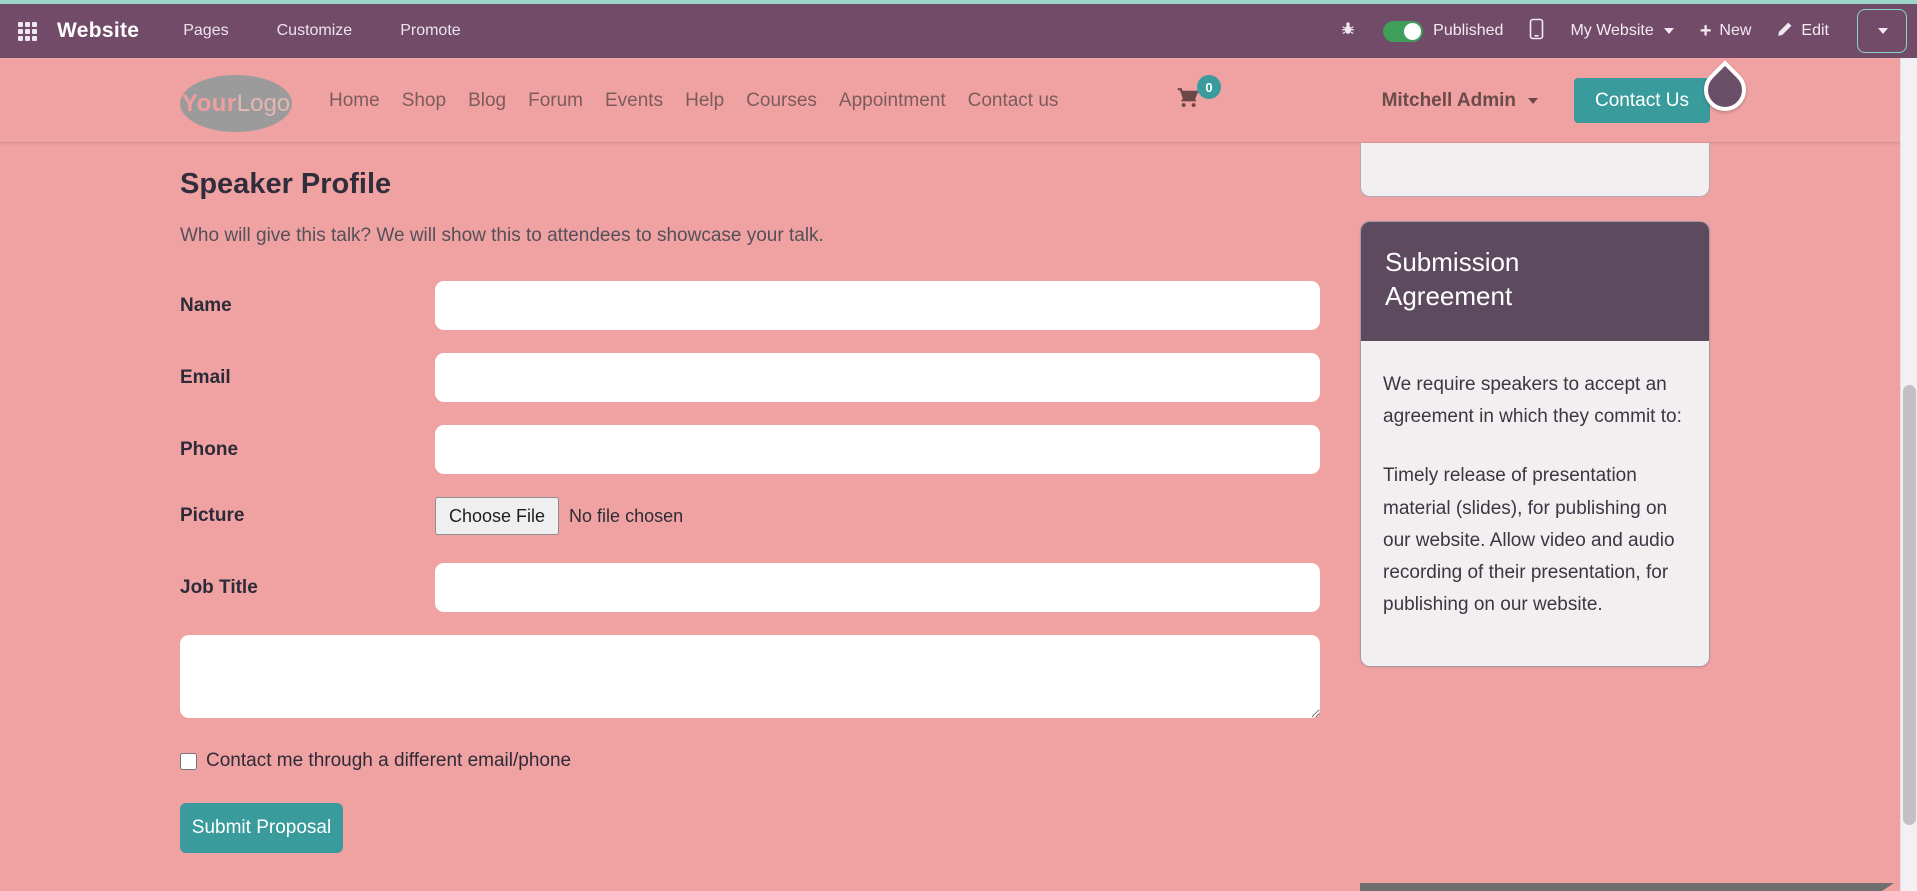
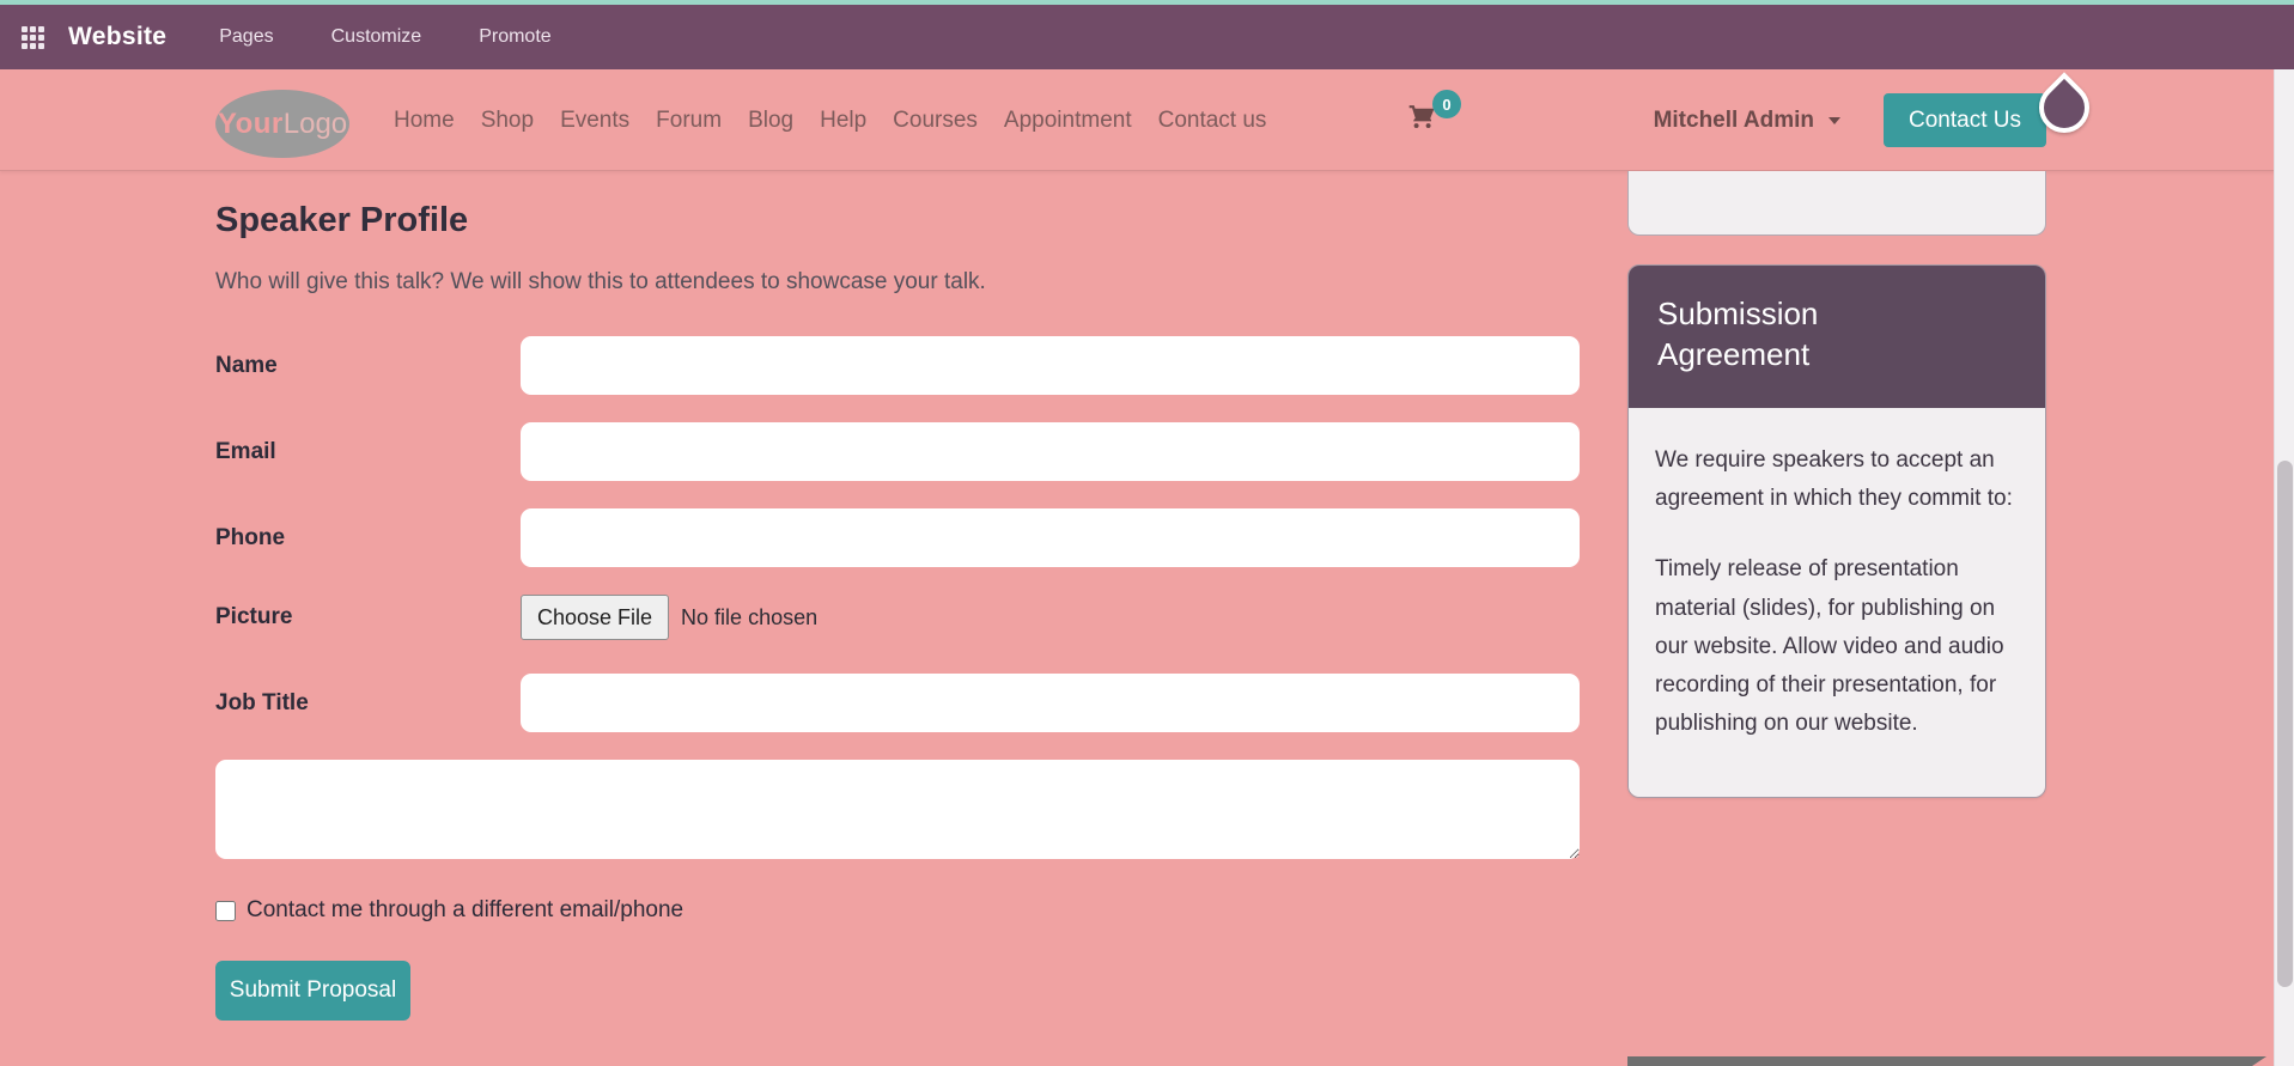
  Website
  Pages
  Customize
  Promote
- Published
- My Website
- +
- New
- Edit
  Your
  Logo
  Home
  Shop
- Blog
+ Events
  Forum
- Events
+ Blog
  Help
  Courses
  Appointment
  Contact us
  0
  Mitchell Admin
  Contact Us
  Speaker Profile
  Who will give this talk? We will show this to attendees to showcase your talk.
  Name
  Email
  Phone
  Picture
  Choose File
  No file chosen
  Job Title
  Contact me through a different email/phone
  Submit Proposal
  Submission Agreement
  We require speakers to accept an agreement in which they commit to:
  Timely release of presentation material (slides), for publishing on our website. Allow video and audio recording of their presentation, for publishing on our website.
